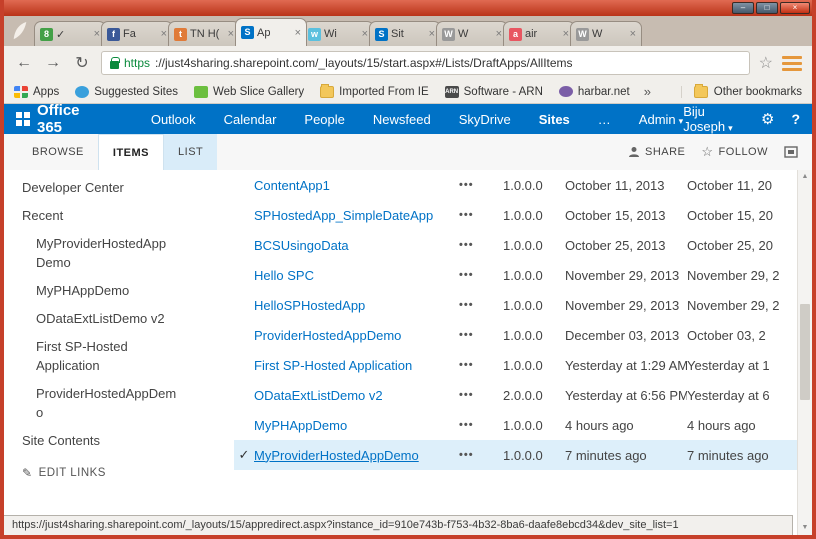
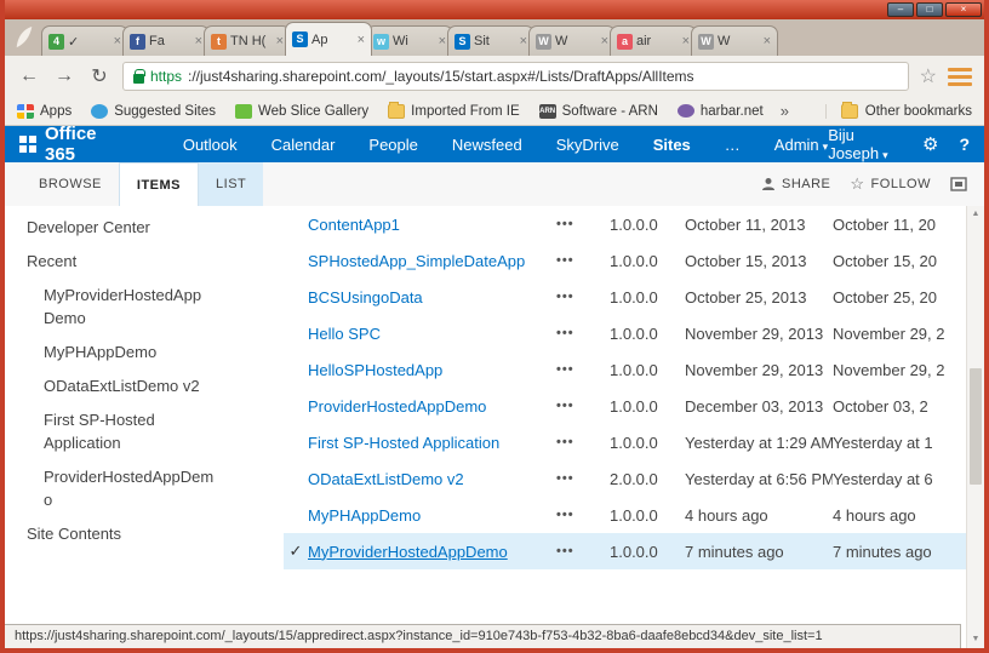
  –
  □
  ×
- 8
+ 4
  ✓
  ×
  f
  Fa
  ×
  t
  TN H(
  ×
  S
  Ap
  ×
  w
  Wi
  ×
  S
  Sit
  ×
  W
  W
  ×
  a
  air
  ×
  W
  W
  ×
  ←
  →
  ↻
  https
  ://just4sharing.sharepoint.com/_layouts/15/start.aspx#/Lists/DraftApps/AllItems
  ☆
  Apps
  Suggested Sites
  Web Slice Gallery
  Imported From IE
  Software - ARN
  harbar.net
  »
  Other bookmarks
  Office 365
  Outlook
  Calendar
  People
  Newsfeed
  SkyDrive
  Sites
  …
  Admin ▾
  Biju Joseph ▾
  ⚙
  ?
  BROWSE
  ITEMS
  LIST
  SHARE
  ☆
  FOLLOW
  Developer Center
  Recent
  MyProviderHostedApp Demo
  MyPHAppDemo
  ODataExtListDemo v2
  First SP-Hosted Application
  ProviderHostedAppDemo
  Site Contents
- ✎
- EDIT LINKS
  ContentApp1
  •••
  1.0.0.0
  October 11, 2013
  October 11, 20
  SPHostedApp_SimpleDateApp
  •••
  1.0.0.0
  October 15, 2013
  October 15, 20
  BCSUsingoData
  •••
  1.0.0.0
  October 25, 2013
  October 25, 20
  Hello SPC
  •••
  1.0.0.0
  November 29, 2013
  November 29, 2
  HelloSPHostedApp
  •••
  1.0.0.0
  November 29, 2013
  November 29, 2
  ProviderHostedAppDemo
  •••
  1.0.0.0
  December 03, 2013
  October 03, 2
  First SP-Hosted Application
  •••
  1.0.0.0
  Yesterday at 1:29 AM
  Yesterday at 1
  ODataExtListDemo v2
  •••
  2.0.0.0
  Yesterday at 6:56 PM
  Yesterday at 6
  MyPHAppDemo
  •••
  1.0.0.0
  4 hours ago
  4 hours ago
  ✓
  MyProviderHostedAppDemo
  •••
  1.0.0.0
  7 minutes ago
  7 minutes ago
  https://just4sharing.sharepoint.com/_layouts/15/appredirect.aspx?instance_id=910e743b-f753-4b32-8ba6-daafe8ebcd34&dev_site_list=1
